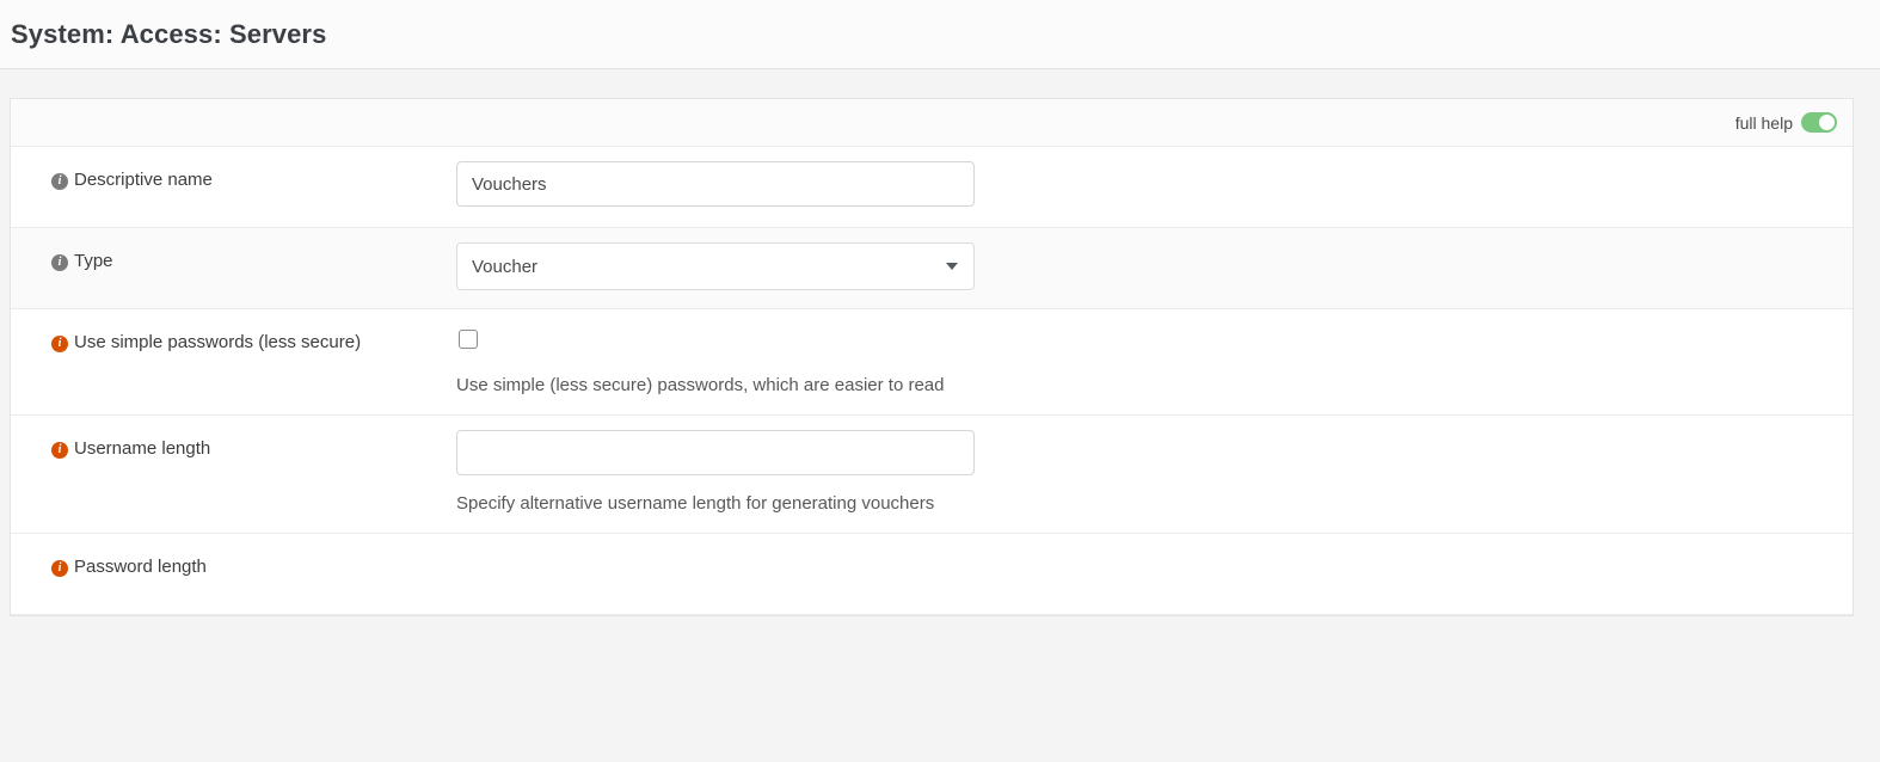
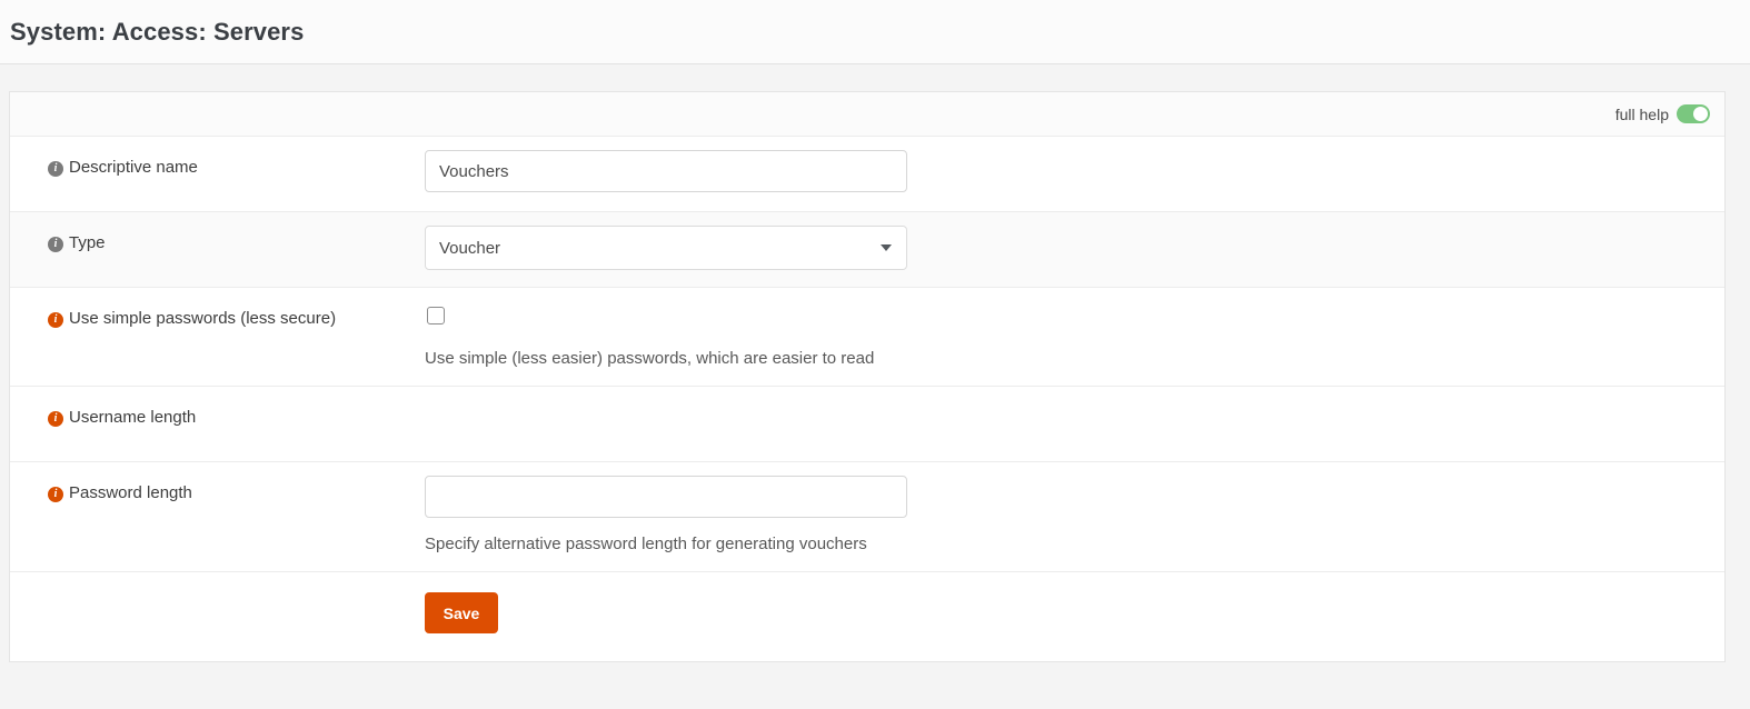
  System: Access: Servers
  full help
  i
  Descriptive name
  Vouchers
  i
  Type
  Voucher
  i
  Use simple passwords (less secure)
- Use simple (less secure) passwords, which are easier to read
+ Use simple (less easier) passwords, which are easier to read
  i
  Username length
- Specify alternative username length for generating vouchers
  i
  Password length
+ Specify alternative password length for generating vouchers
+ Save
